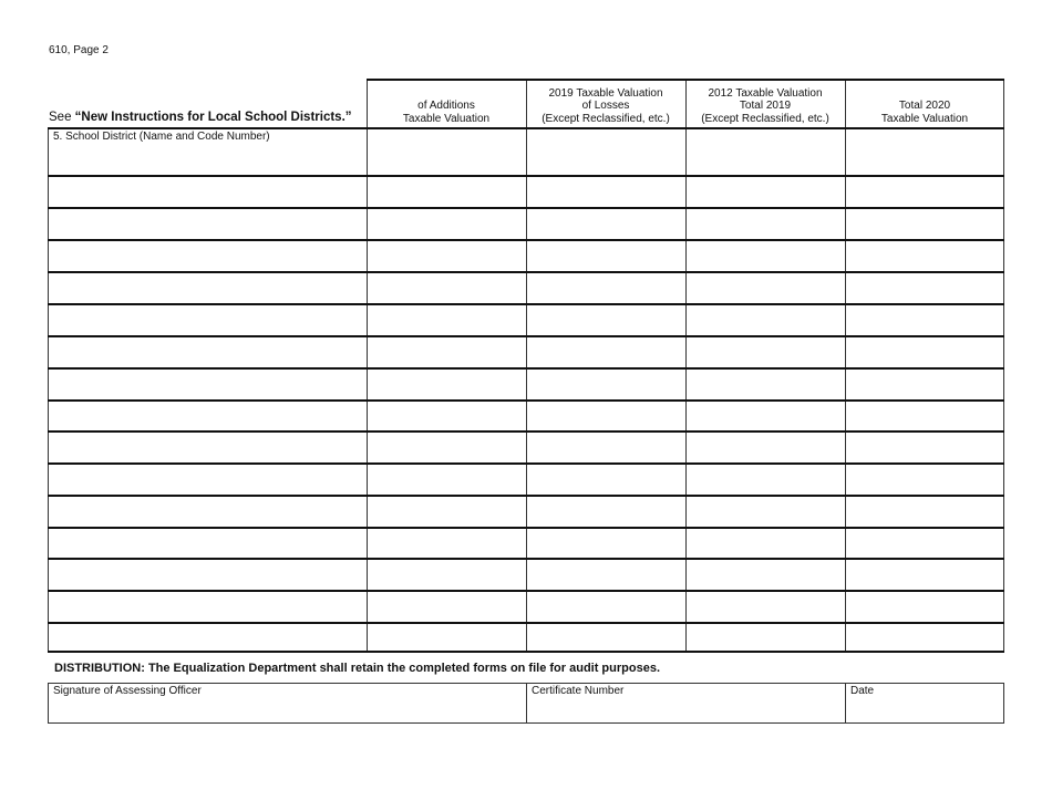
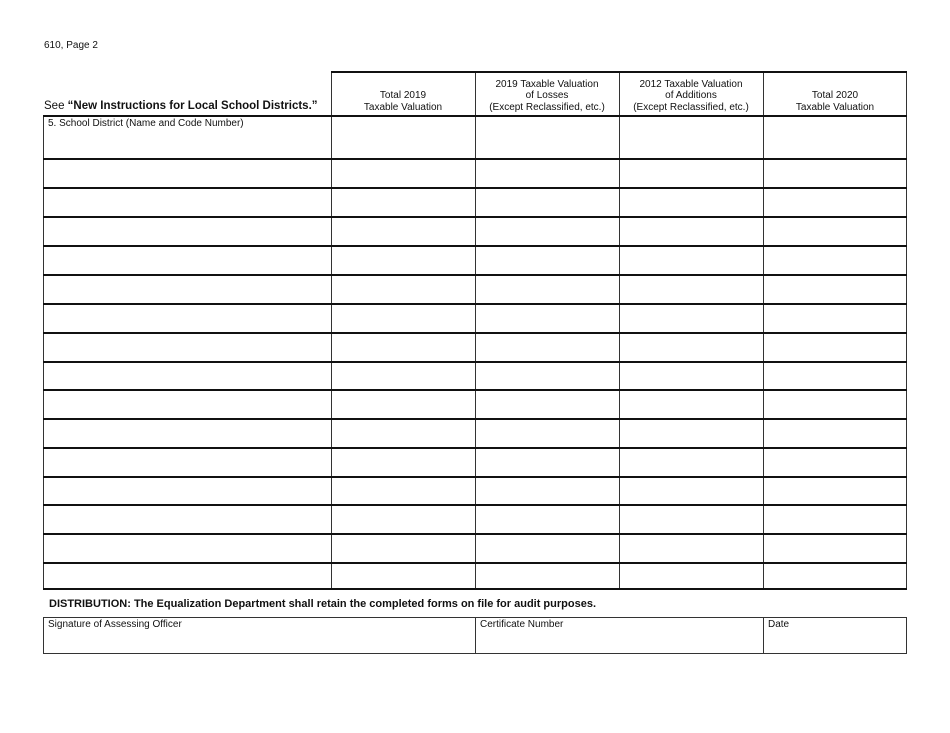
  610, Page 2
  See “New Instructions for Local School Districts.”
- of Additions
+ Total 2019
  Taxable Valuation
  2019 Taxable Valuation
  of Losses
  (Except Reclassified, etc.)
  2012 Taxable Valuation
- Total 2019
+ of Additions
  (Except Reclassified, etc.)
  Total 2020
  Taxable Valuation
  5. School District (Name and Code Number)
  DISTRIBUTION: The Equalization Department shall retain the completed forms on file for audit purposes.
  Signature of Assessing Officer
  Certificate Number
  Date
